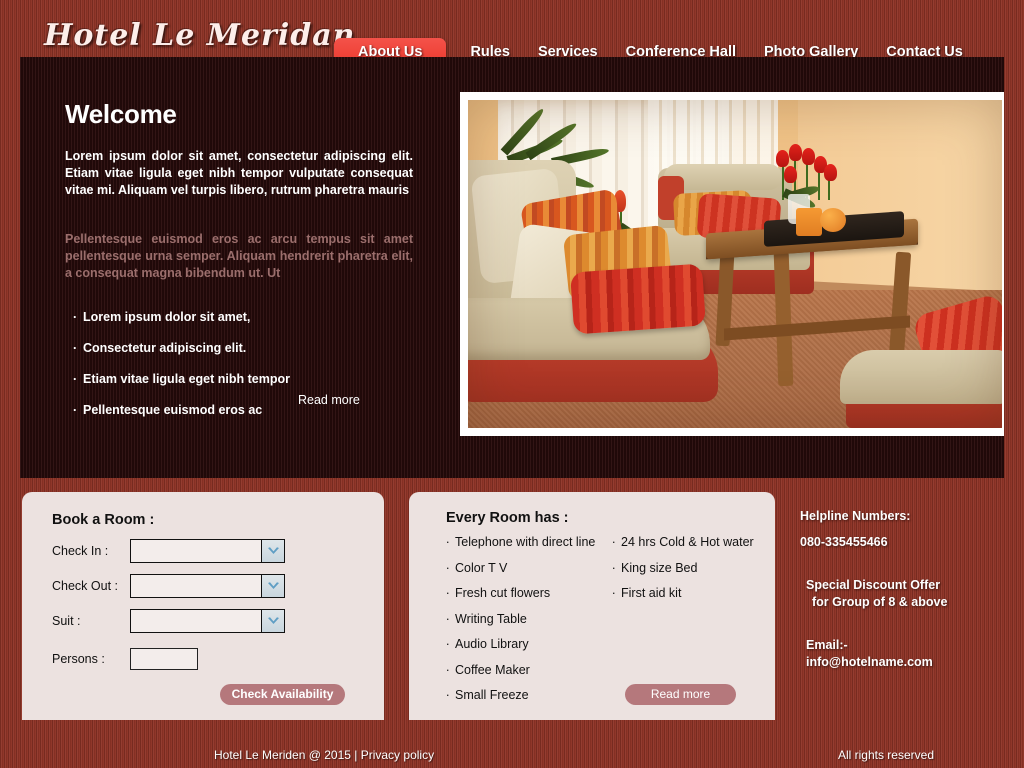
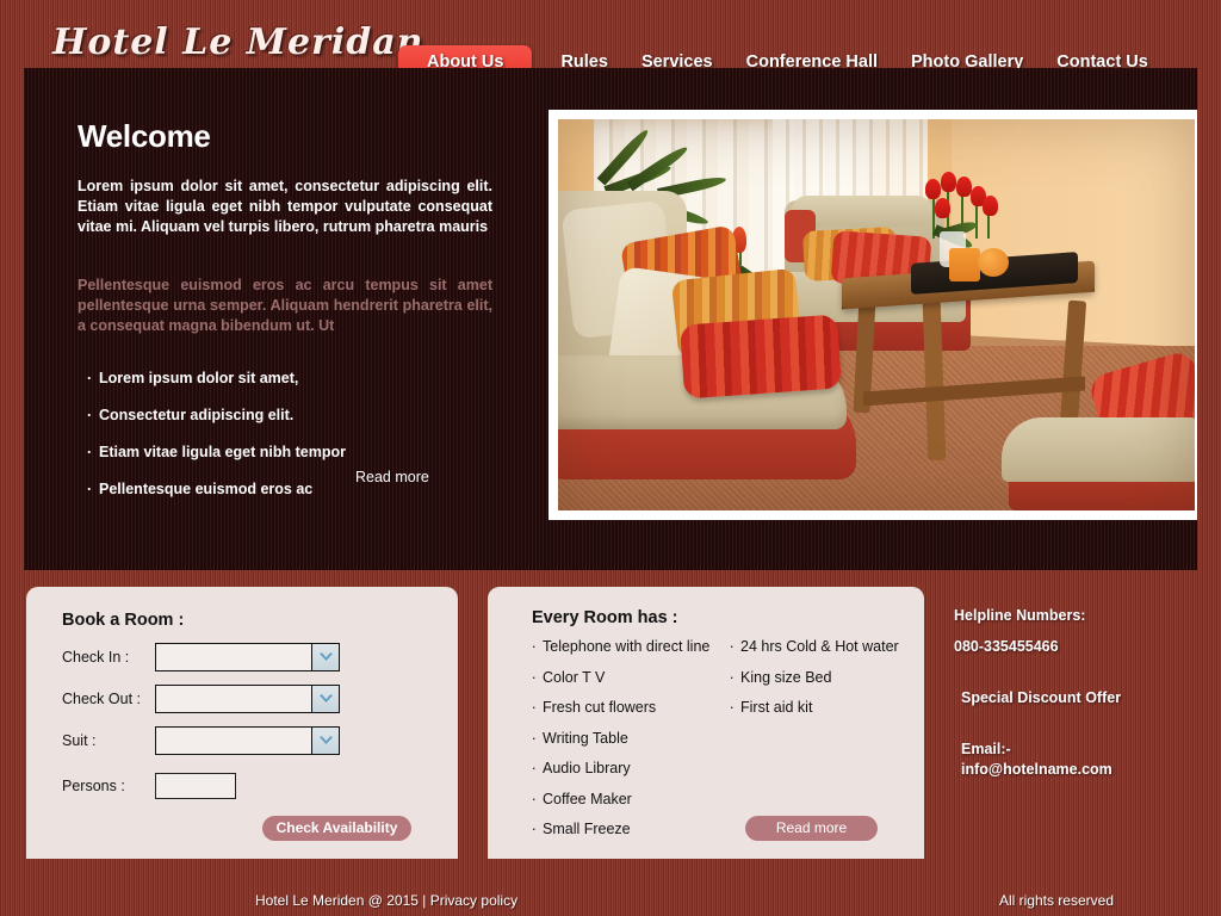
  Hotel Le Meridan
  About Us
  Rules
  Services
  Conference Hall
  Photo Gallery
  Contact Us
  Welcome
  Lorem ipsum dolor sit amet, consectetur adipiscing elit. Etiam vitae ligula eget nibh tempor vulputate consequat vitae mi. Aliquam vel turpis libero, rutrum pharetra mauris
  Pellentesque euismod eros ac arcu tempus sit amet pellentesque urna semper. Aliquam hendrerit pharetra elit, a consequat magna bibendum ut. Ut
  Lorem ipsum dolor sit amet,
  Consectetur adipiscing elit.
  Etiam vitae ligula eget nibh tempor
  Pellentesque euismod eros ac
  Read more
  Book a Room :
  Check In :
  Check Out :
  Suit :
  Persons :
  Check Availability
  Every Room has :
  Telephone with direct line
  Color T V
  Fresh cut flowers
  Writing Table
  Audio Library
  Coffee Maker
  Small Freeze
  24 hrs Cold & Hot water
  King size Bed
  First aid kit
  Read more
  Helpline Numbers:
  080-335455466
  Special Discount Offer
- for Group of 8 & above
  Email:-
  info@hotelname.com
  Hotel Le Meriden @ 2015 | Privacy policy
  All rights reserved
